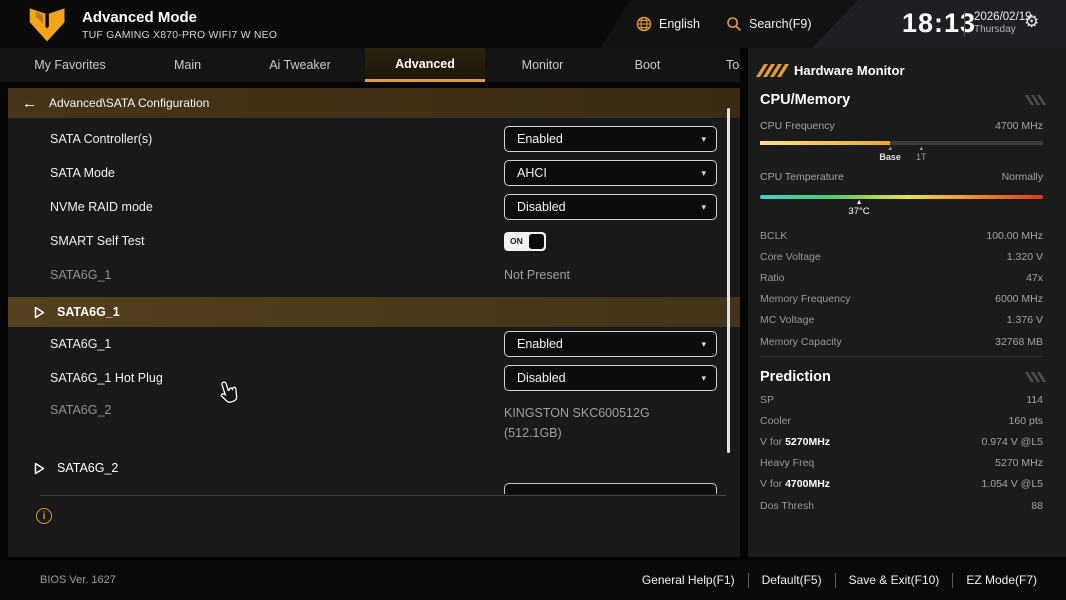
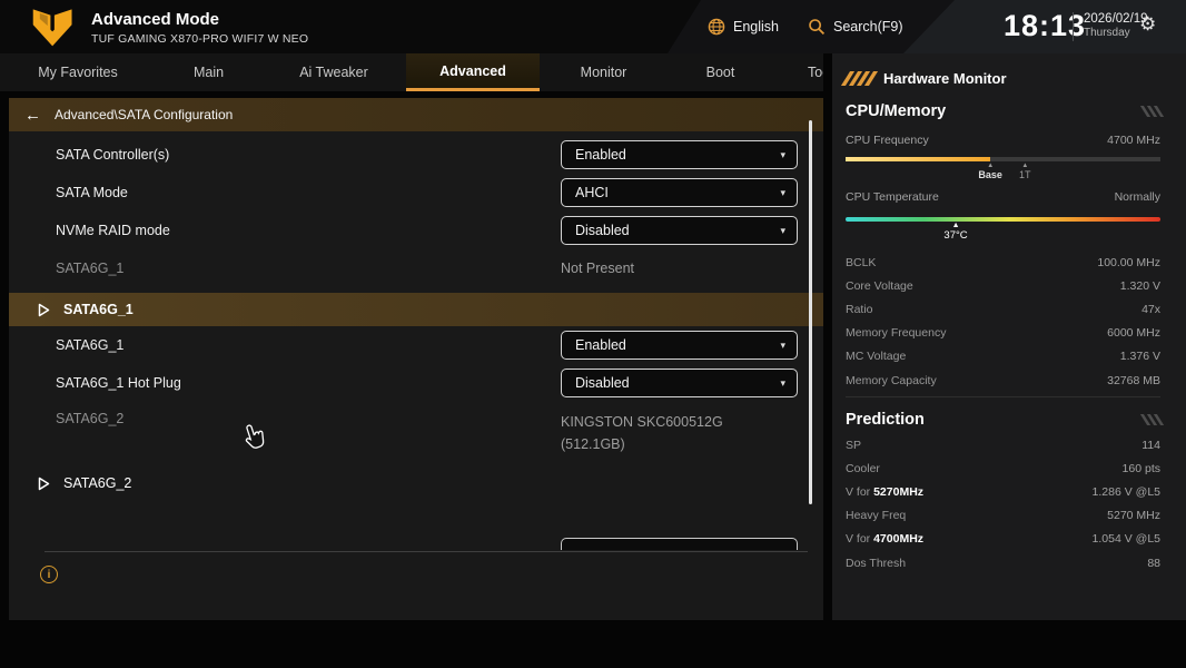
  Advanced Mode
  TUF GAMING X870-PRO WIFI7 W NEO
  English
  Search(F9)
  18:13
  2026/02/19
  Thursday
  ⚙
  My Favorites
  Main
  Ai Tweaker
  Advanced
  Monitor
  Boot
  ←
  Advanced\SATA Configuration
  SATA Controller(s)
  Enabled
  ▾
  SATA Mode
  AHCI
  ▾
  NVMe RAID mode
  Disabled
  ▾
- SMART Self Test
- ON
  SATA6G_1
  Not Present
  SATA6G_1
  SATA6G_1
  Enabled
  ▾
  SATA6G_1 Hot Plug
  Disabled
  ▾
  SATA6G_2
  KINGSTON SKC600512G
  (512.1GB)
  SATA6G_2
  i
  Hardware Monitor
  CPU/Memory
  CPU Frequency
  4700 MHz
  Base
  1T
  CPU Temperature
  Normally
  37°C
  BCLK
  100.00 MHz
  Core Voltage
  1.320 V
  Ratio
  47x
  Memory Frequency
  6000 MHz
  MC Voltage
  1.376 V
  Memory Capacity
  32768 MB
  Prediction
  SP
  114
  Cooler
  160 pts
  V for 5270MHz
- 0.974 V @L5
+ 1.286 V @L5
  Heavy Freq
  5270 MHz
  V for 4700MHz
  1.054 V @L5
  Dos Thresh
  88
- BIOS Ver. 1627
- General Help(F1)
- Default(F5)
- Save & Exit(F10)
- EZ Mode(F7)
